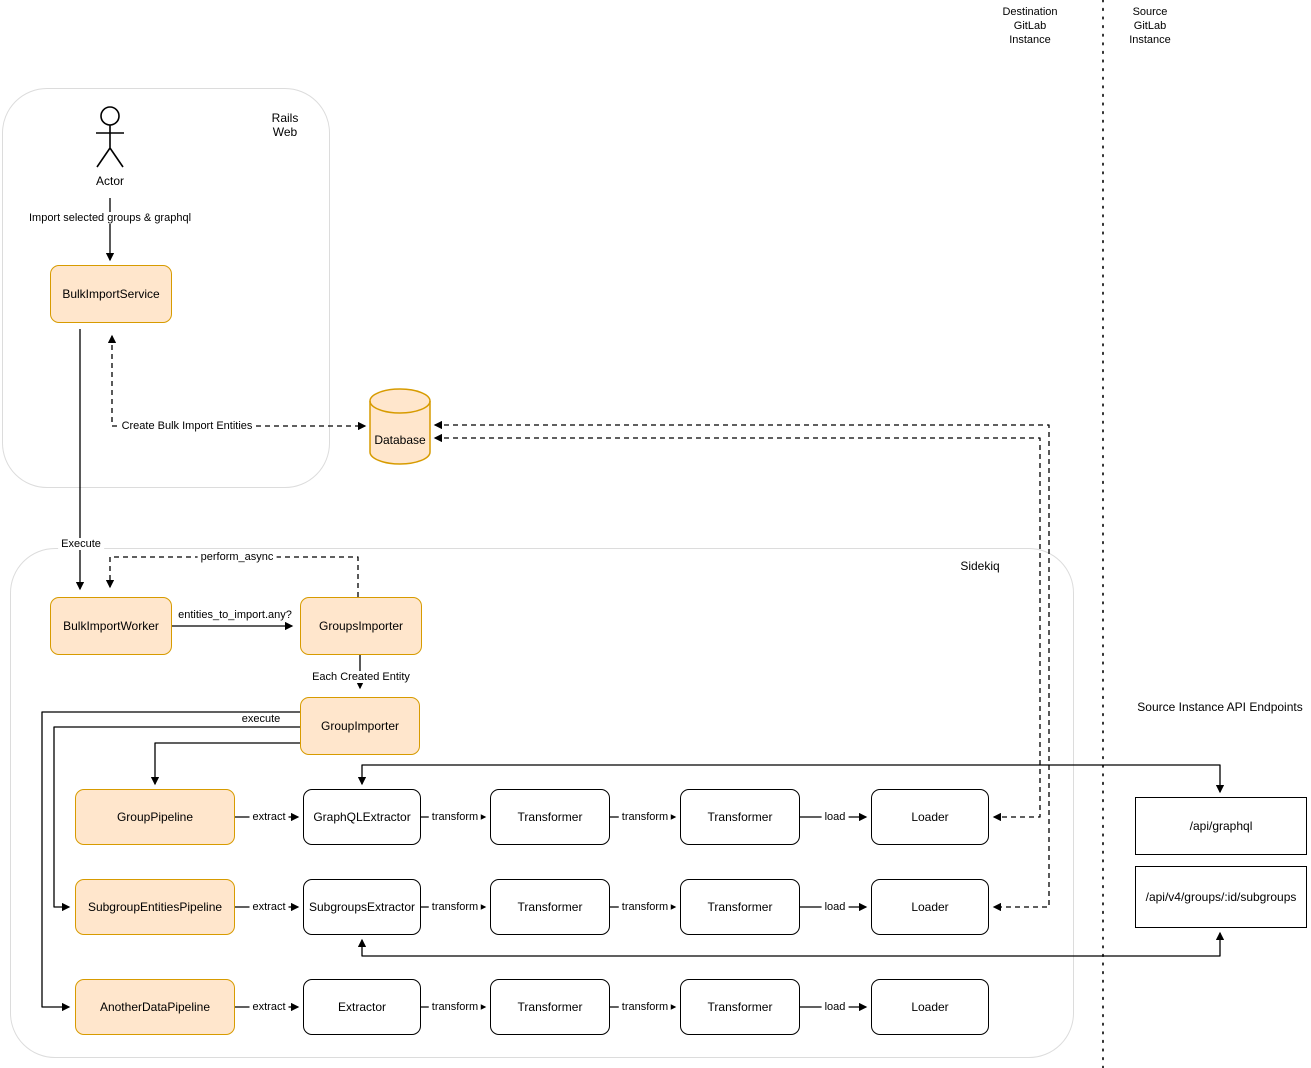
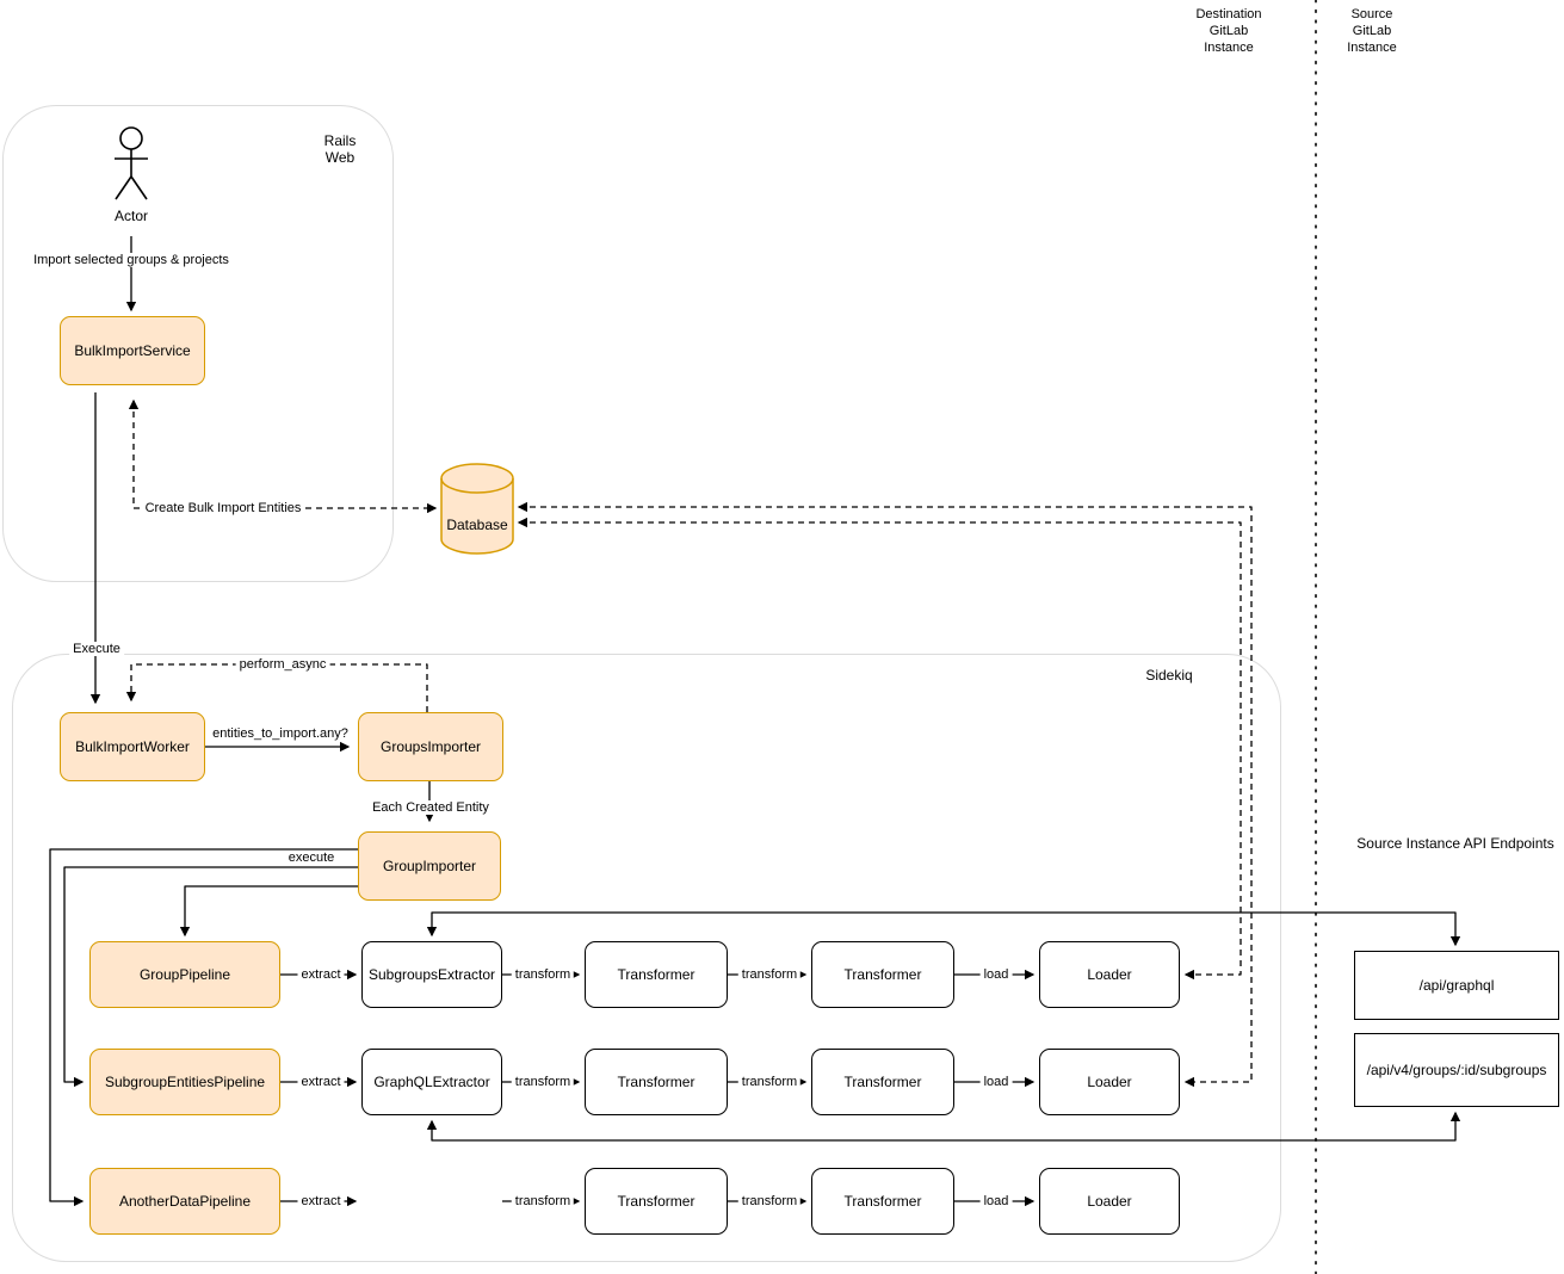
  Rails
  Web
  Sidekiq
  Destination
  GitLab
  Instance
  Source
  GitLab
  Instance
  Actor
- Import selected groups & graphql
+ Import selected groups & projects
  BulkImportService
  Database
  Create Bulk Import Entities
  Execute
  perform_async
  BulkImportWorker
  entities_to_import.any?
  GroupsImporter
  Each Created Entity
  GroupImporter
  execute
  GroupPipeline
  extract
- GraphQLExtractor
+ SubgroupsExtractor
  transform
  Transformer
  transform
  Transformer
  load
  Loader
  SubgroupEntitiesPipeline
  extract
- SubgroupsExtractor
+ GraphQLExtractor
  transform
  Transformer
  transform
  Transformer
  load
  Loader
  AnotherDataPipeline
  extract
- Extractor
  transform
  Transformer
  transform
  Transformer
  load
  Loader
  Source Instance API Endpoints
  /api/graphql
  /api/v4/groups/:id/subgroups
